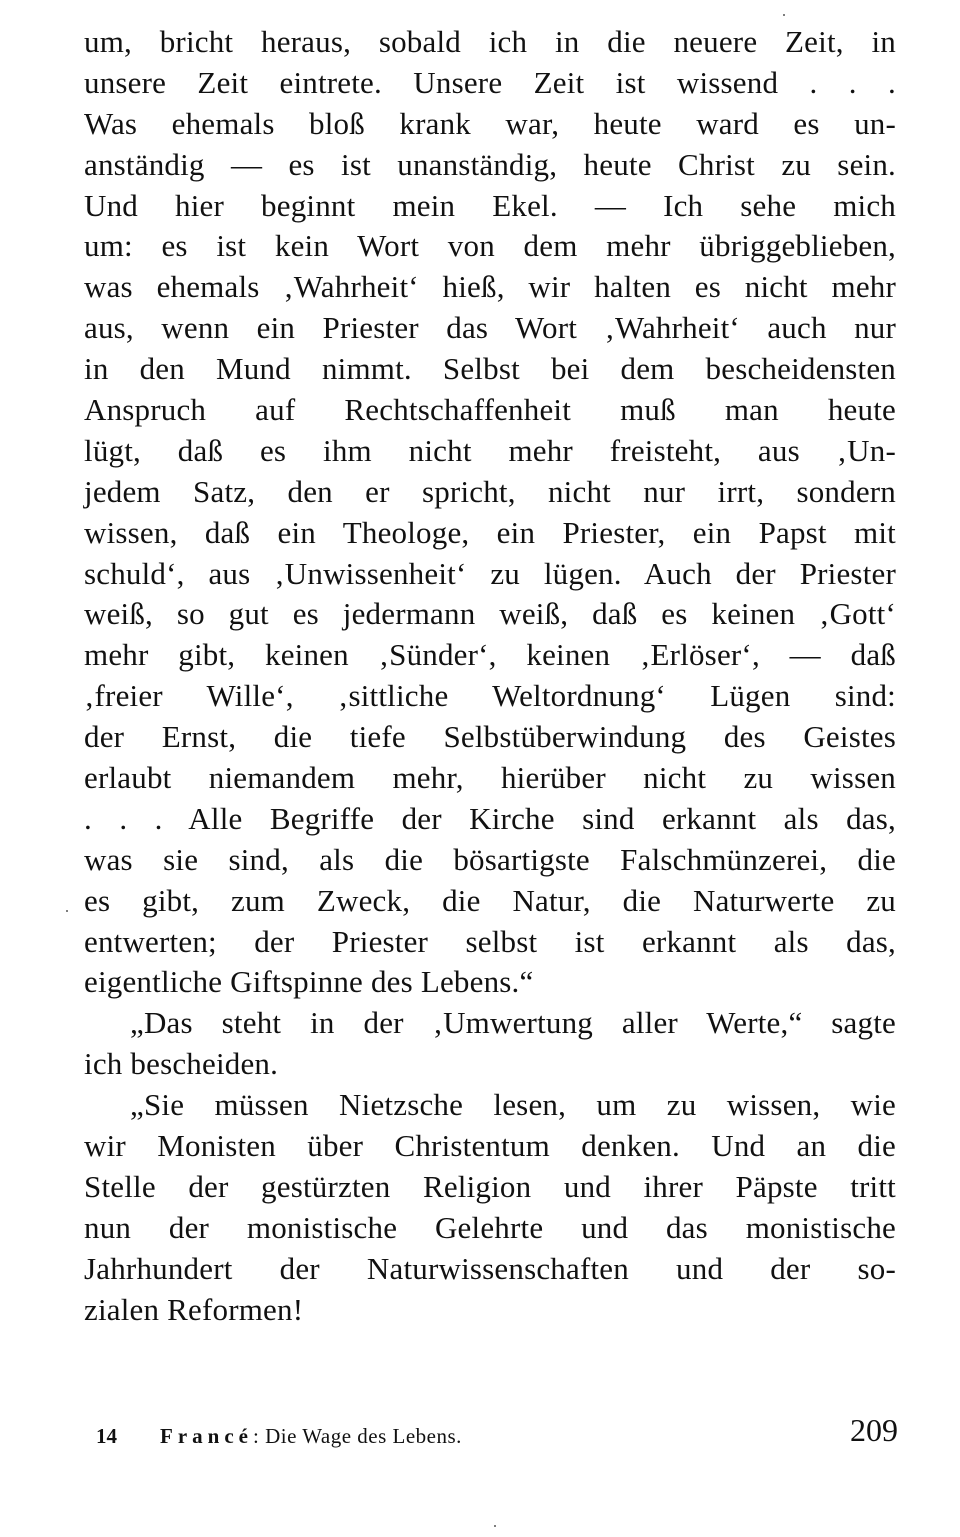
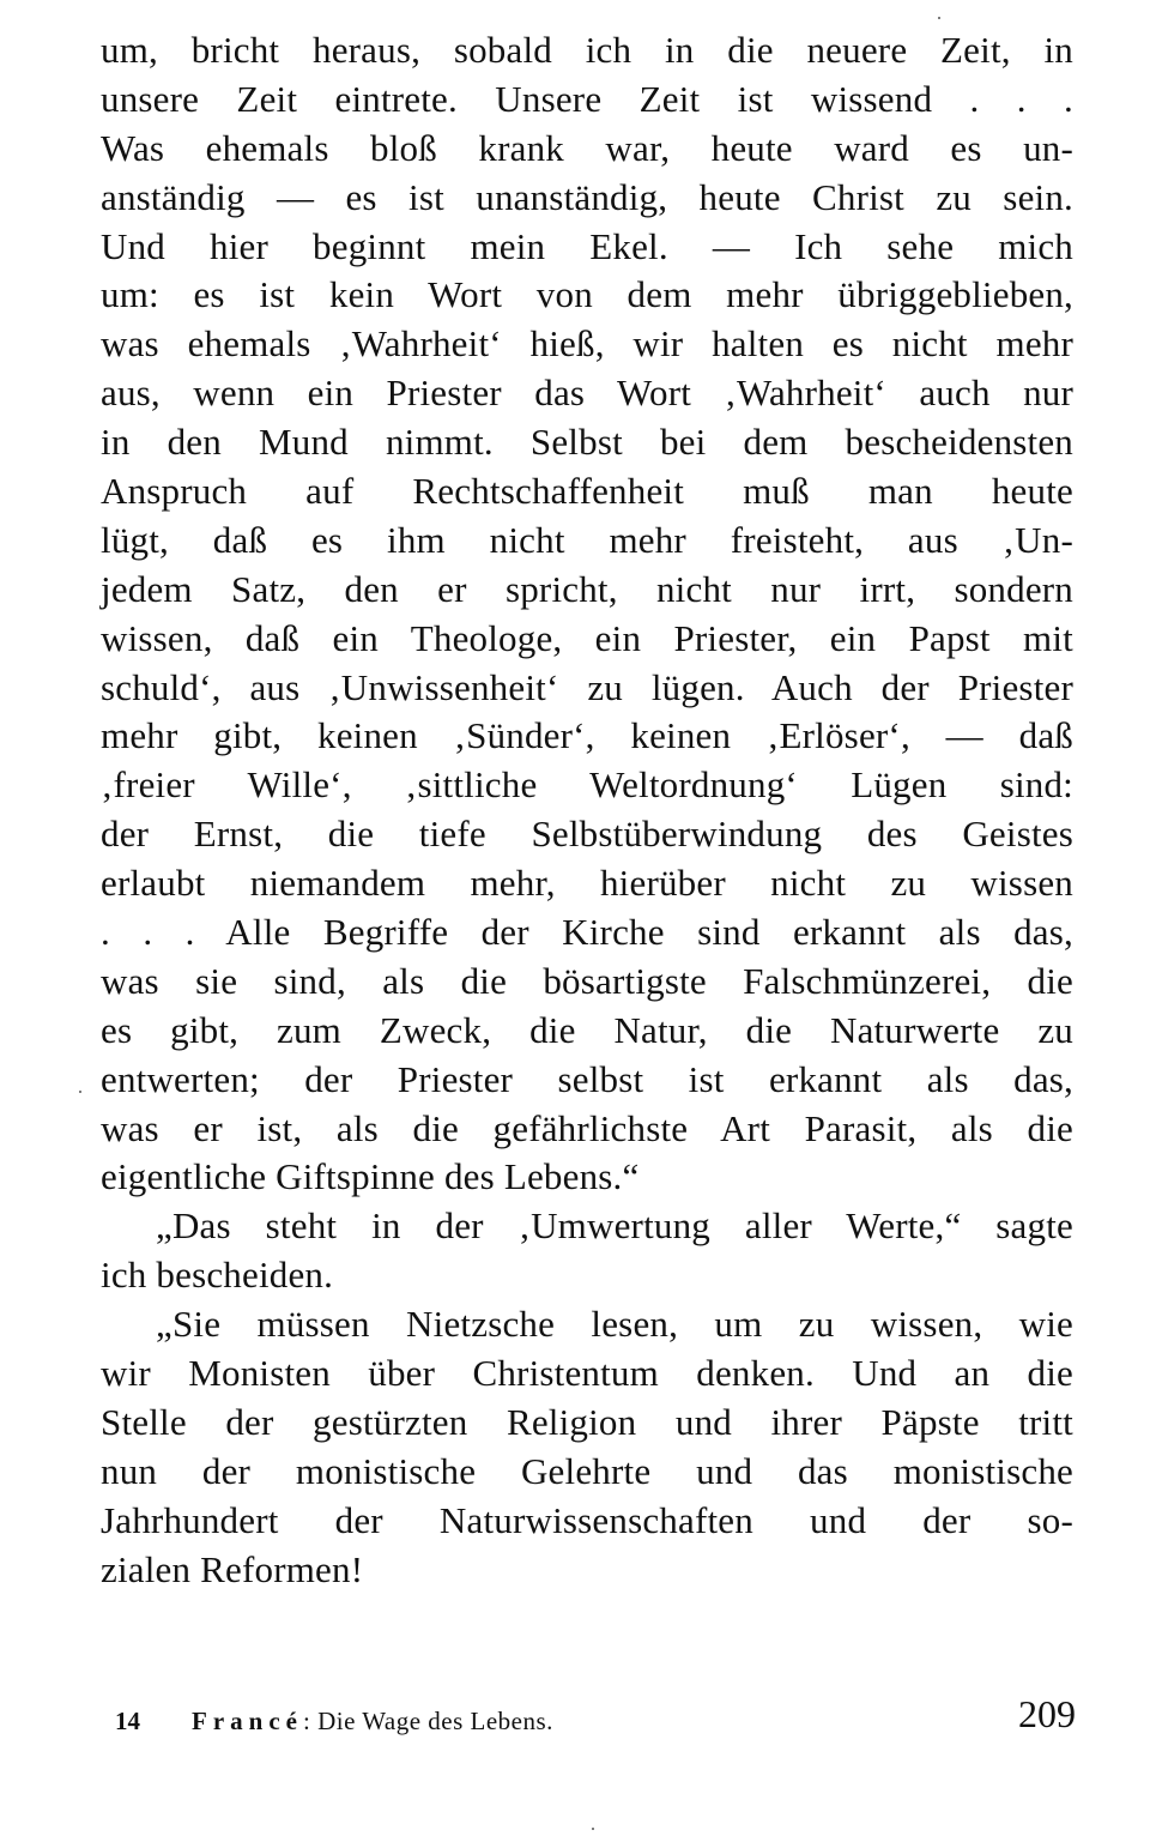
  um, bricht heraus, sobald ich in die neuere Zeit, in
  unsere Zeit eintrete. Unsere Zeit ist wissend . . .
  Was ehemals bloß krank war, heute ward es un-
  anständig — es ist unanständig, heute Christ zu sein.
  Und hier beginnt mein Ekel. — Ich sehe mich
  um: es ist kein Wort von dem mehr übriggeblieben,
  was ehemals ‚Wahrheit‘ hieß, wir halten es nicht mehr
  aus, wenn ein Priester das Wort ‚Wahrheit‘ auch nur
  in den Mund nimmt. Selbst bei dem bescheidensten
  Anspruch auf Rechtschaffenheit muß man heute
  lügt, daß es ihm nicht mehr freisteht, aus ‚Un-
  jedem Satz, den er spricht, nicht nur irrt, sondern
  wissen, daß ein Theologe, ein Priester, ein Papst mit
  schuld‘, aus ‚Unwissenheit‘ zu lügen. Auch der Priester
- weiß, so gut es jedermann weiß, daß es keinen ‚Gott‘
  mehr gibt, keinen ‚Sünder‘, keinen ‚Erlöser‘, — daß
  ‚freier Wille‘, ‚sittliche Weltordnung‘ Lügen sind:
  der Ernst, die tiefe Selbstüberwindung des Geistes
  erlaubt niemandem mehr, hierüber nicht zu wissen
  . . . Alle Begriffe der Kirche sind erkannt als das,
  was sie sind, als die bösartigste Falschmünzerei, die
  es gibt, zum Zweck, die Natur, die Naturwerte zu
  entwerten; der Priester selbst ist erkannt als das,
+ was er ist, als die gefährlichste Art Parasit, als die
  eigentliche Giftspinne des Lebens.“
  „Das steht in der ‚Umwertung aller Werte,“ sagte
  ich bescheiden.
  „Sie müssen Nietzsche lesen, um zu wissen, wie
  wir Monisten über Christentum denken. Und an die
  Stelle der gestürzten Religion und ihrer Päpste tritt
  nun der monistische Gelehrte und das monistische
  Jahrhundert der Naturwissenschaften und der so-
  zialen Reformen!
  14
  Francé: Die Wage des Lebens.
  209
